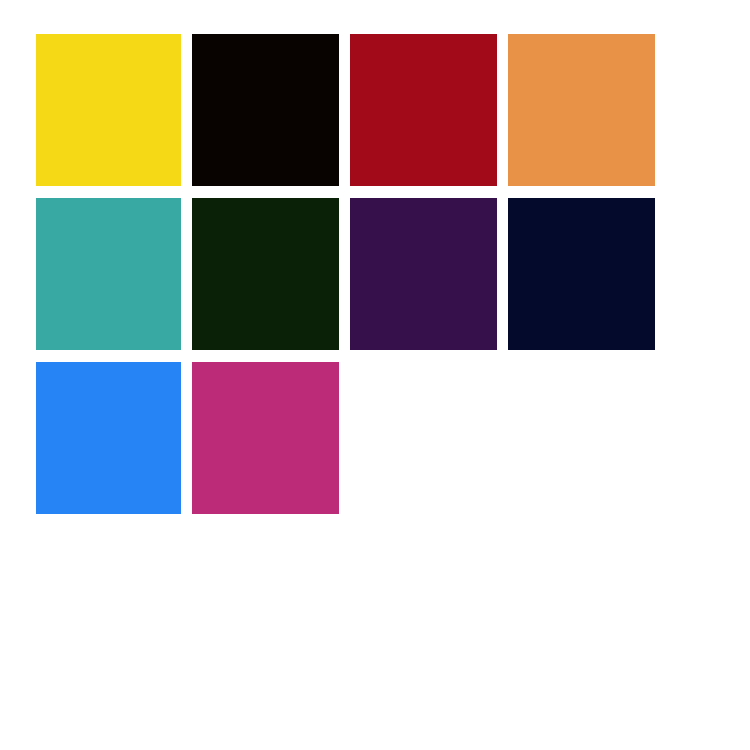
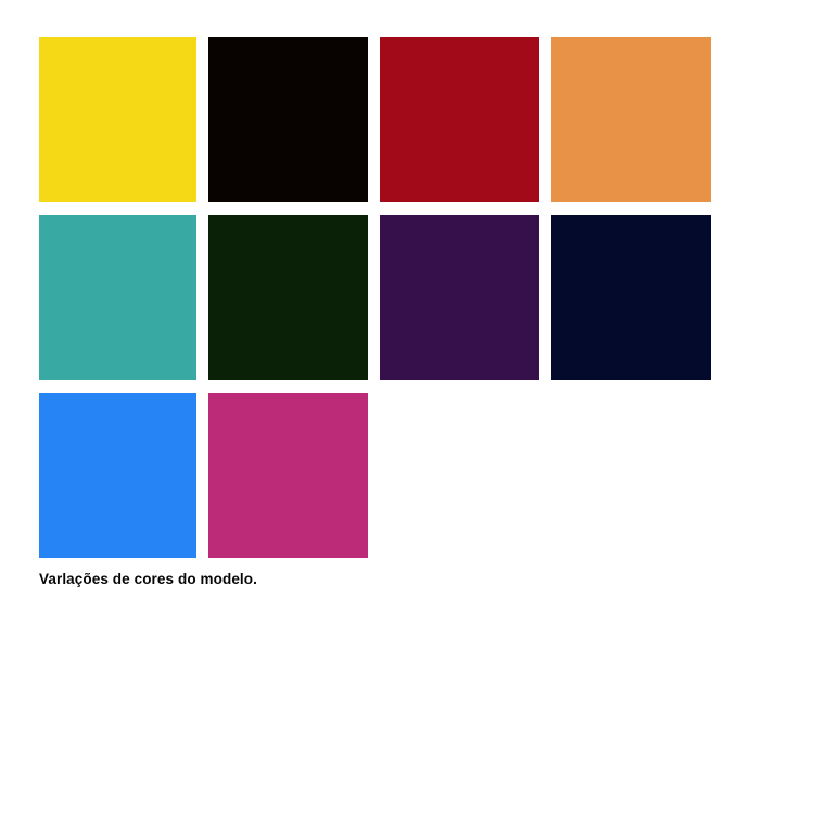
+ Varlações de cores do modelo.
